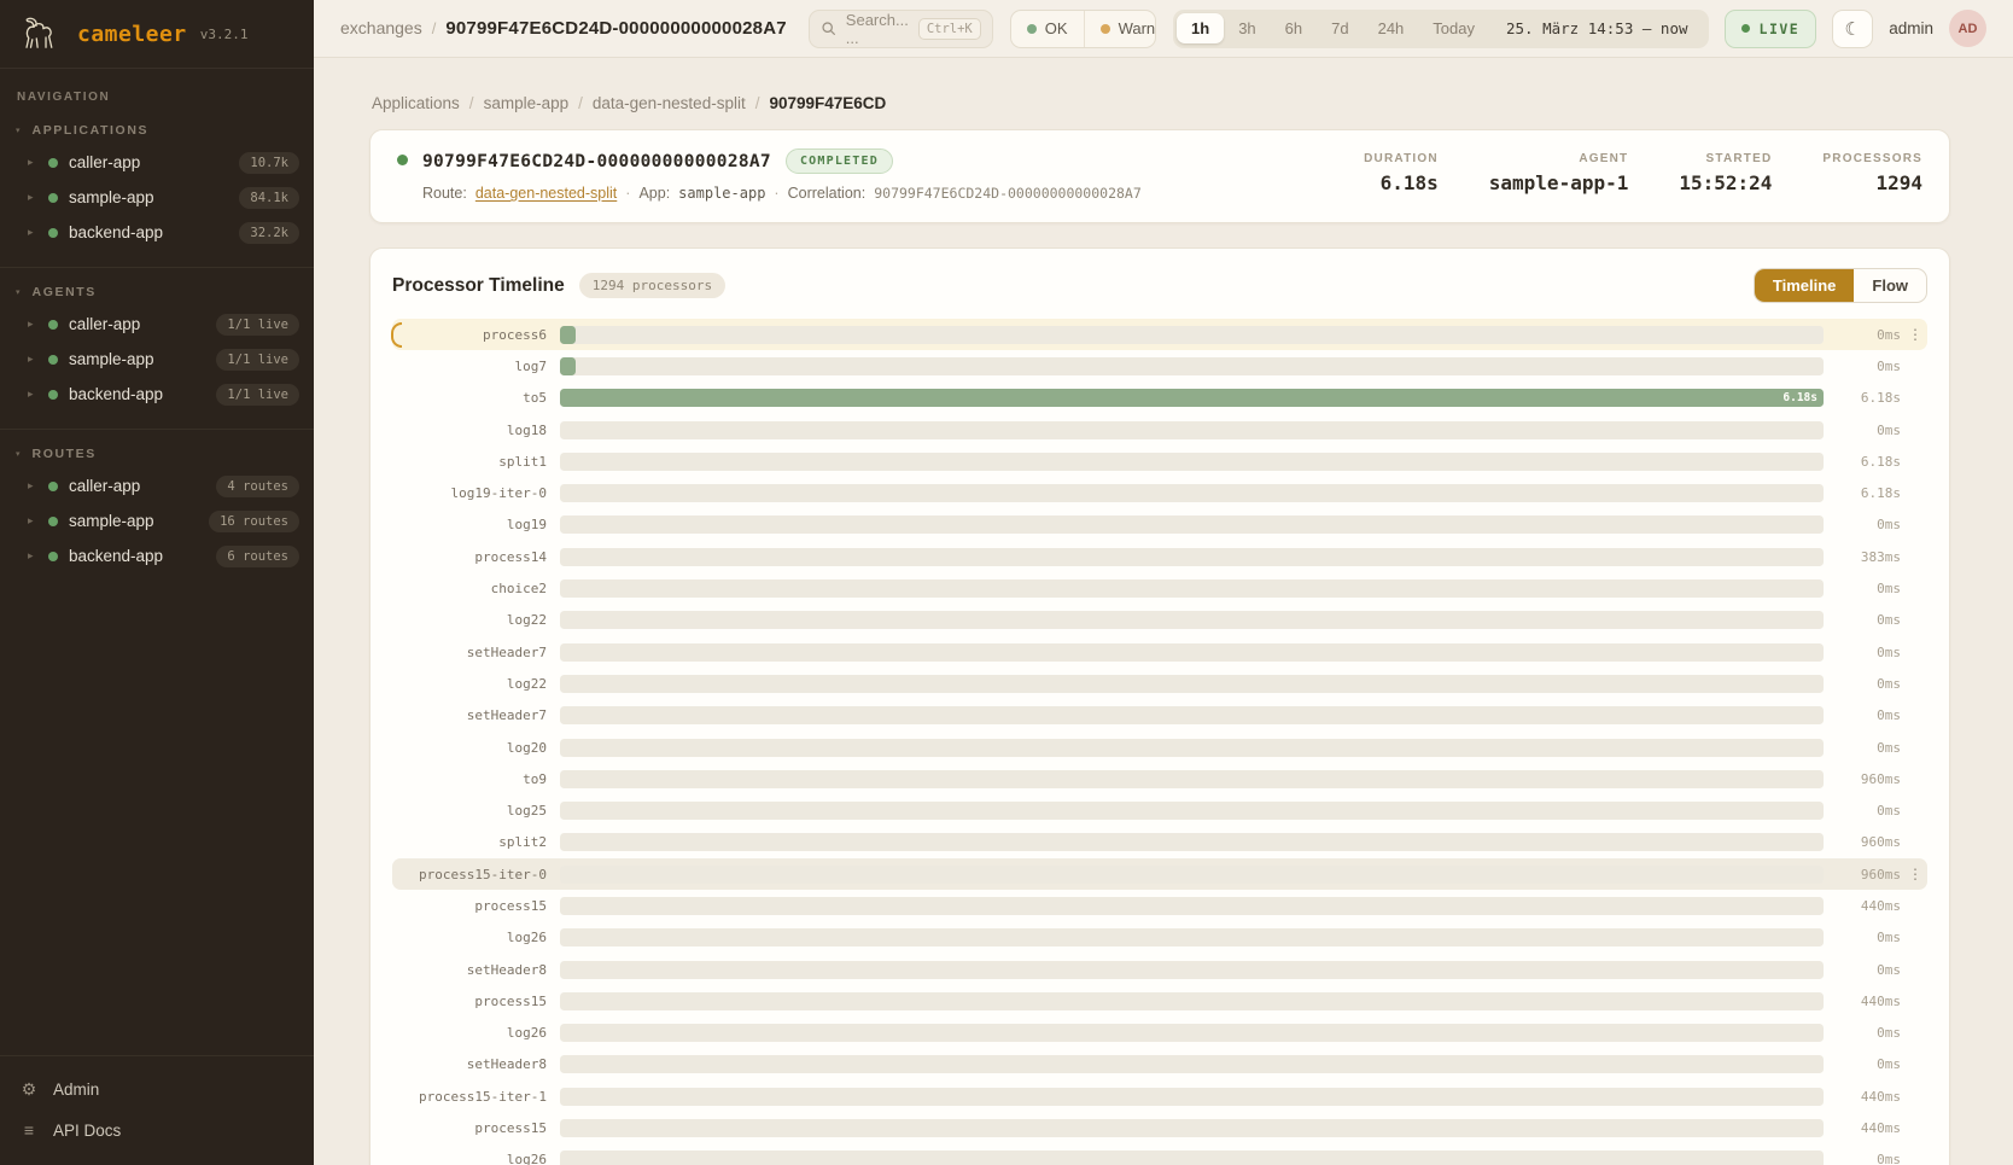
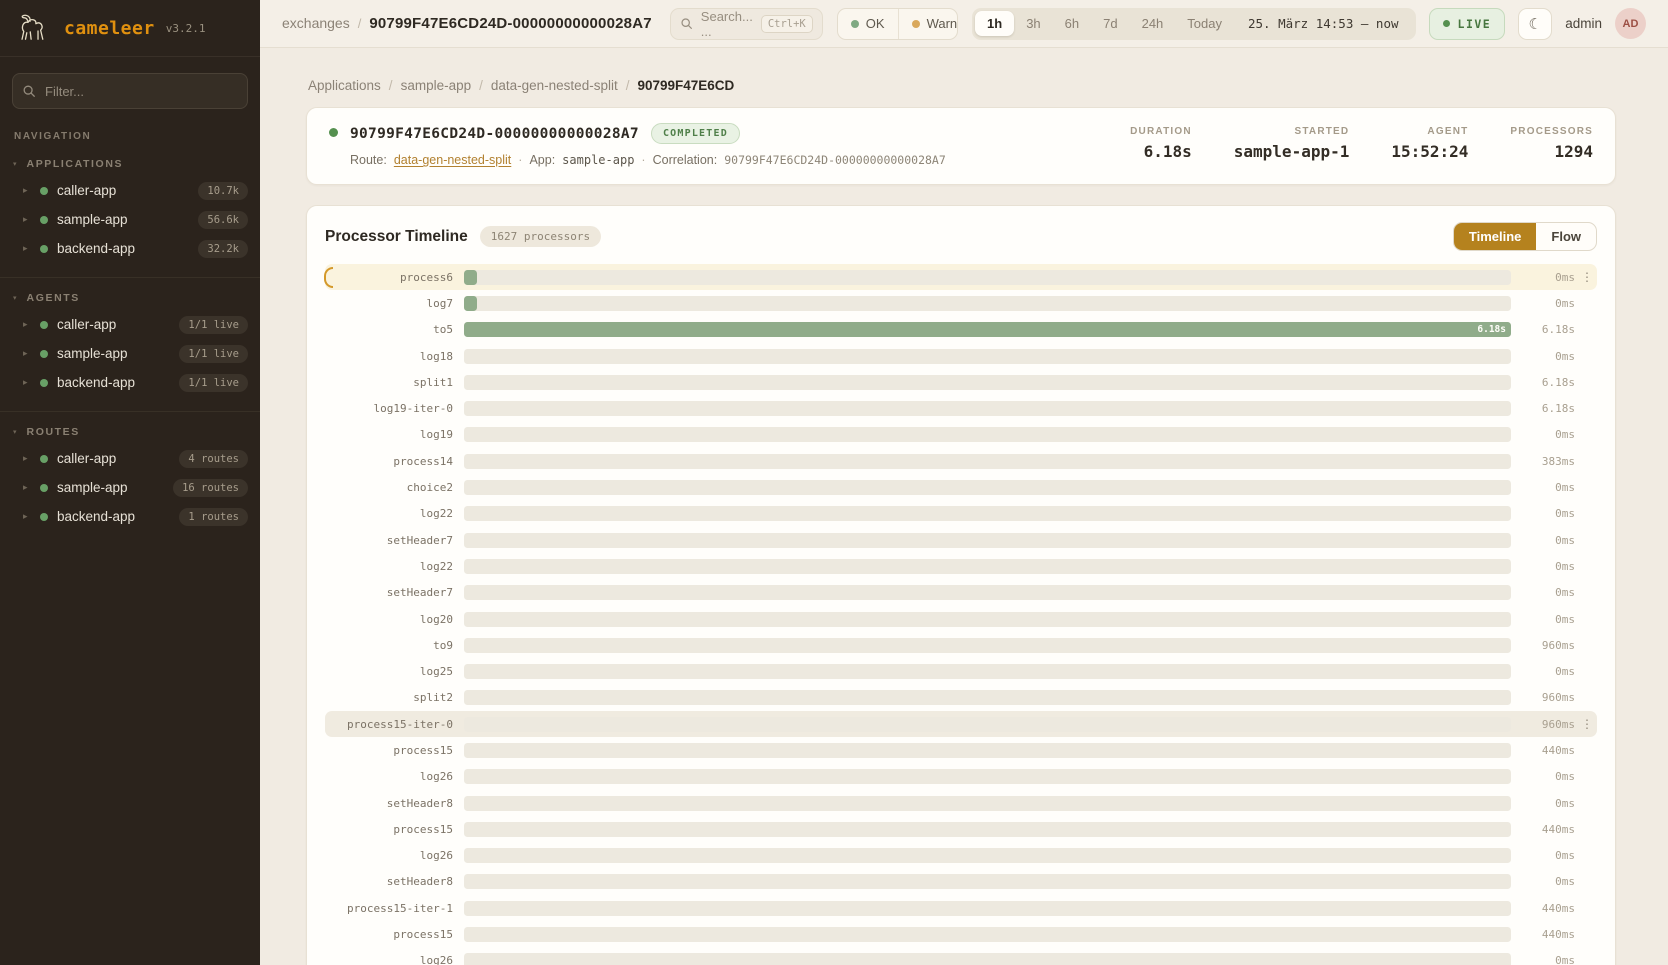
  cameleer
  v3.2.1
+ Filter...
  NAVIGATION
  APPLICATIONS
  ▸
  caller-app
  10.7k
  ▸
  sample-app
- 84.1k
+ 56.6k
  ▸
  backend-app
  32.2k
  AGENTS
  ▸
  caller-app
  1/1 live
  ▸
  sample-app
  1/1 live
  ▸
  backend-app
  1/1 live
  ROUTES
  ▸
  caller-app
  4 routes
  ▸
  sample-app
  16 routes
  ▸
  backend-app
- 6 routes
+ 1 routes
- ⚙
- Admin
- ≡
- API Docs
  exchanges
  /
  90799F47E6CD24D-00000000000028A7
  Search... ...
  Ctrl+K
  OK
  Warn
  1h
  3h
  6h
  7d
  24h
  Today
  25. März 14:53 — now
  LIVE
  ☾
  admin
  AD
  Applications
  /
  sample-app
  /
  data-gen-nested-split
  /
  90799F47E6CD
  90799F47E6CD24D-00000000000028A7
  COMPLETED
  Route:
  data-gen-nested-split
  ·
  App:
  sample-app
  ·
  Correlation:
  90799F47E6CD24D-00000000000028A7
  DURATION
  6.18s
- AGENT
+ STARTED
  sample-app-1
- STARTED
+ AGENT
  15:52:24
  PROCESSORS
  1294
  Processor Timeline
- 1294 processors
+ 1627 processors
  Timeline
  Flow
  process6
  0ms
  ⋮
  log7
  0ms
  to5
  6.18s
  6.18s
  log18
  0ms
  split1
  6.18s
  log19-iter-0
  6.18s
  log19
  0ms
  process14
  383ms
  choice2
  0ms
  log22
  0ms
  setHeader7
  0ms
  log22
  0ms
  setHeader7
  0ms
  log20
  0ms
  to9
  960ms
  log25
  0ms
  split2
  960ms
  process15-iter-0
  960ms
  ⋮
  process15
  440ms
  log26
  0ms
  setHeader8
  0ms
  process15
  440ms
  log26
  0ms
  setHeader8
  0ms
  process15-iter-1
  440ms
  process15
  440ms
  log26
  0ms
